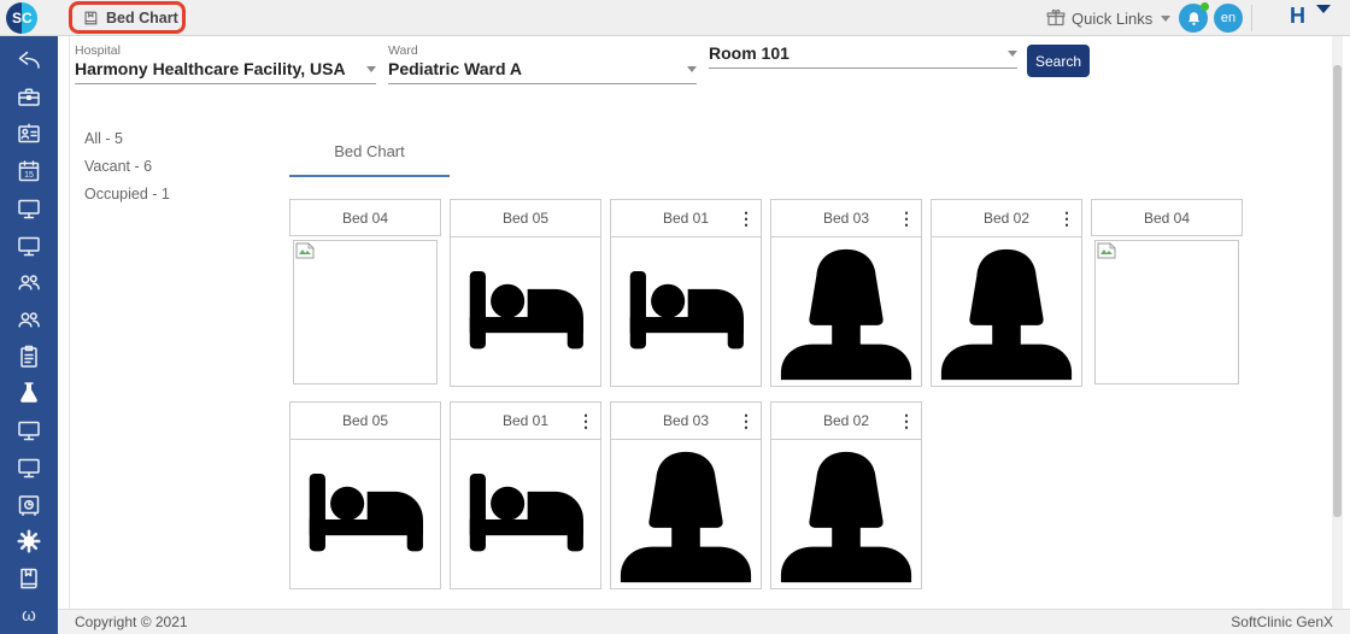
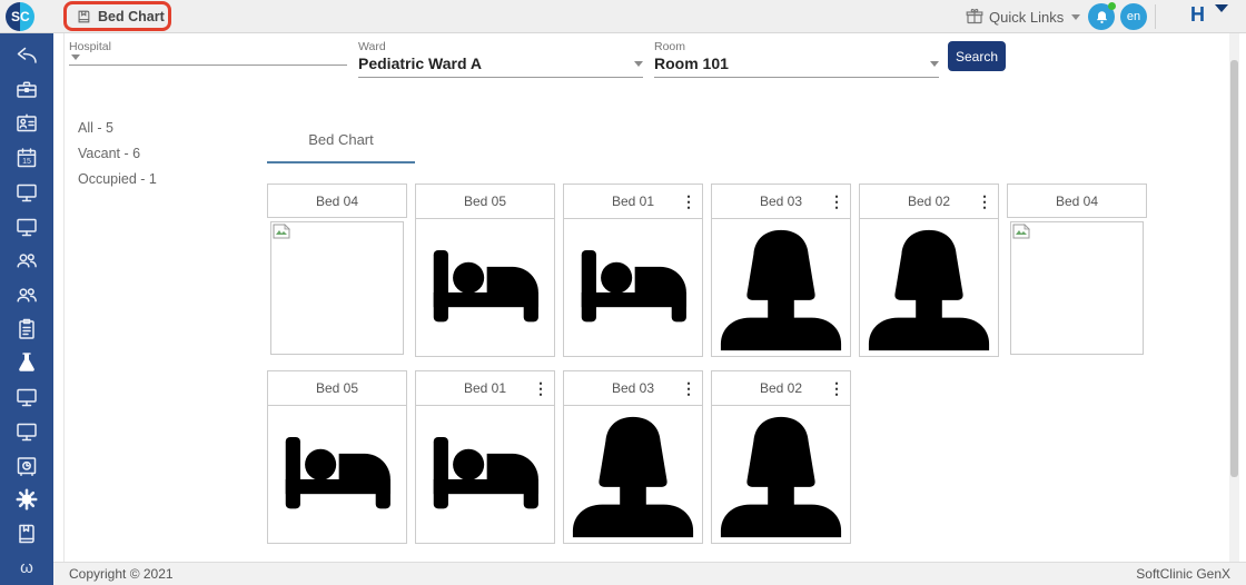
  S
  C
  Bed Chart
  Quick Links
  en
  H
  ω
  Hospital
- Harmony Healthcare Facility, USA
  Ward
  Pediatric Ward A
+ Room
  Room 101
  Search
  All - 5
  Vacant - 6
  Occupied - 1
  Bed Chart
  Bed 04
  Bed 05
  Bed 01
  ⋮
  Bed 03
  ⋮
  Bed 02
  ⋮
  Bed 04
  Bed 05
  Bed 01
  ⋮
  Bed 03
  ⋮
  Bed 02
  ⋮
  Copyright © 2021
  SoftClinic GenX
